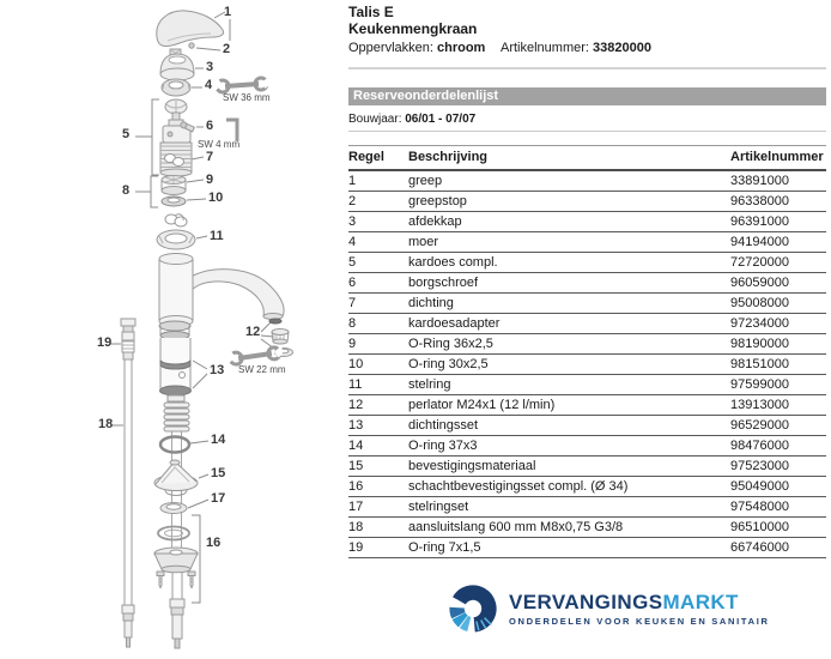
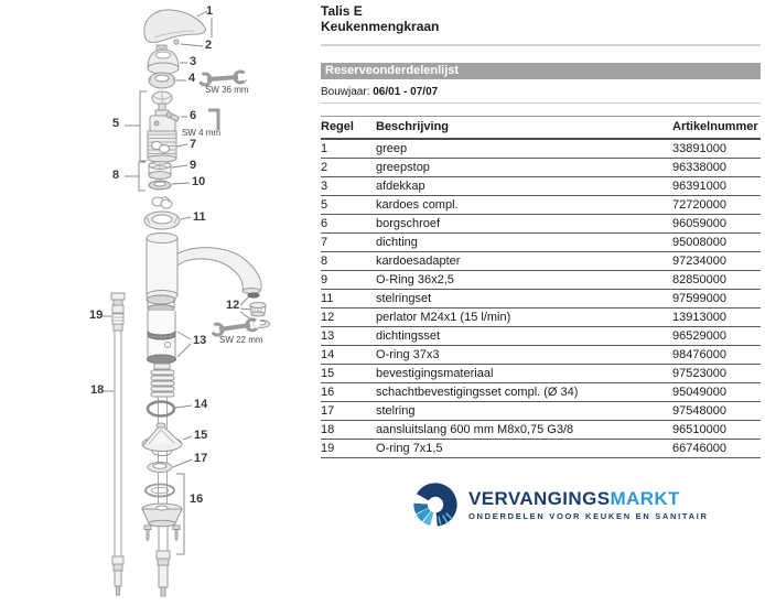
  SW 36 mm
  SW 4 mm
  SW 22 mm
  1
  2
  3
  4
  5
  6
  7
  8
  9
  10
  11
  12
  13
  14
  15
  16
  17
  18
  19
  Talis E
  Keukenmengkraan
- Oppervlakken: chroom
- Artikelnummer: 33820000
  Reserveonderdelenlijst
  Bouwjaar: 06/01 - 07/07
  Regel	Beschrijving	Artikelnummer
  1	greep	33891000
  2	greepstop	96338000
  3	afdekkap	96391000
- 4	moer	94194000
  5	kardoes compl.	72720000
  6	borgschroef	96059000
  7	dichting	95008000
  8	kardoesadapter	97234000
- 9	O-Ring 36x2,5	98190000
+ 9	O-Ring 36x2,5	82850000
- 10	O-ring 30x2,5	98151000
- 11	stelring	97599000
+ 11	stelringset	97599000
- 12	perlator M24x1 (12 l/min)	13913000
+ 12	perlator M24x1 (15 l/min)	13913000
  13	dichtingsset	96529000
  14	O-ring 37x3	98476000
  15	bevestigingsmateriaal	97523000
  16	schachtbevestigingsset compl. (Ø 34)	95049000
- 17	stelringset	97548000
+ 17	stelring	97548000
  18	aansluitslang 600 mm M8x0,75 G3/8	96510000
  19	O-ring 7x1,5	66746000
  VERVANGINGSMARKT
  ONDERDELEN VOOR KEUKEN EN SANITAIR
